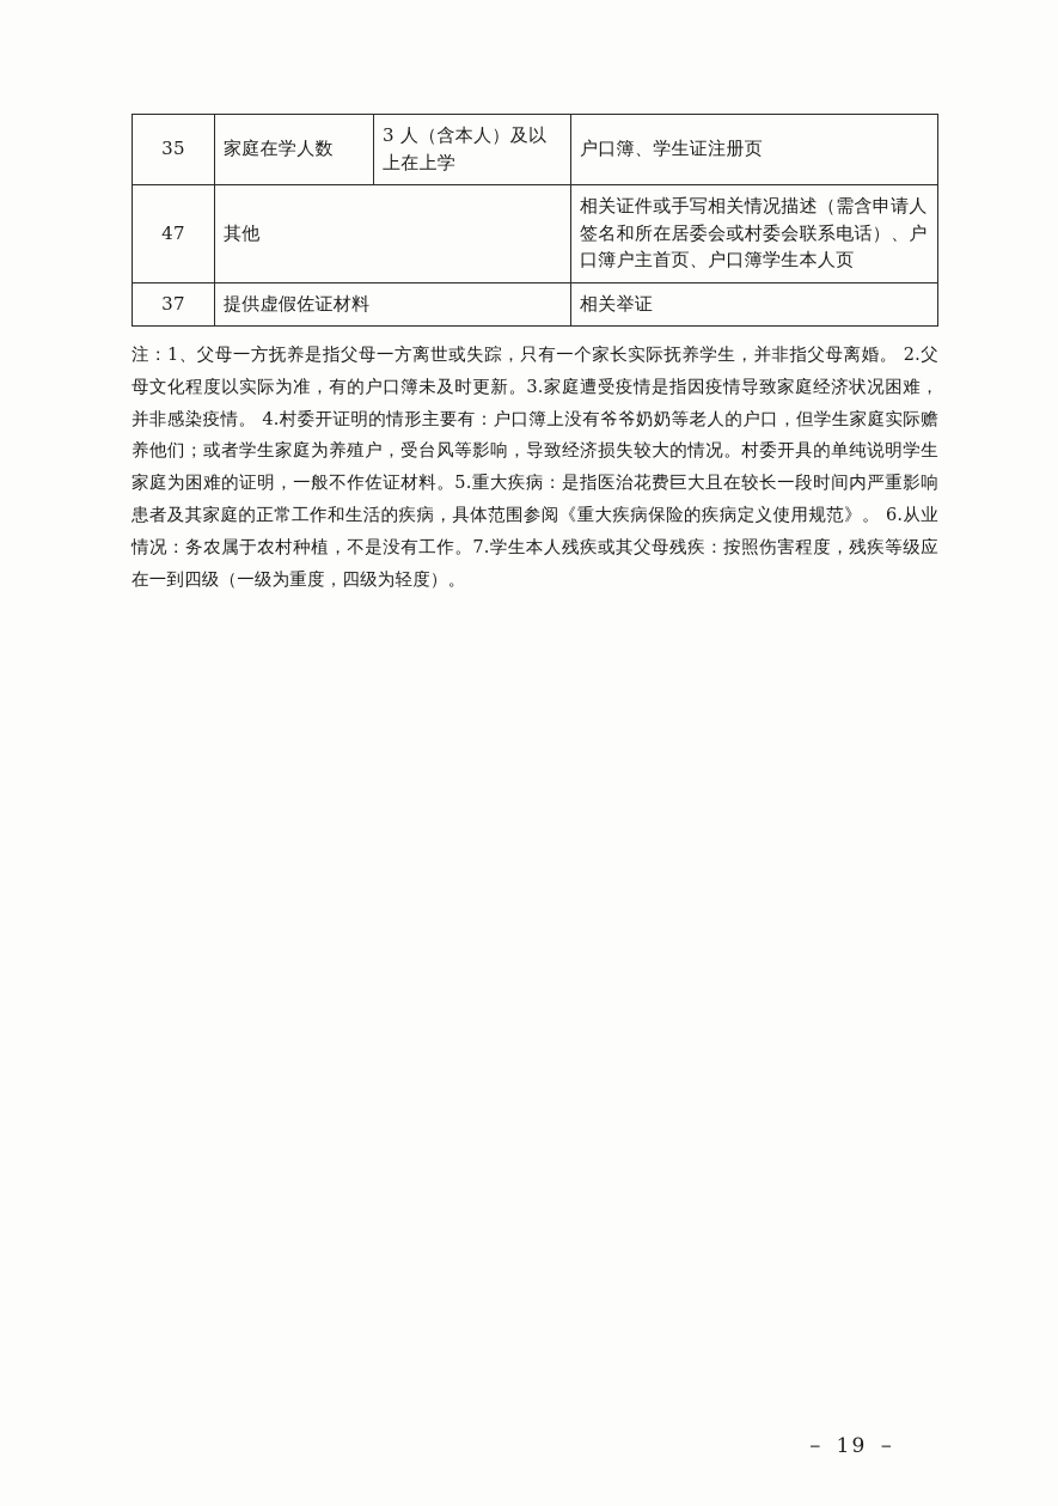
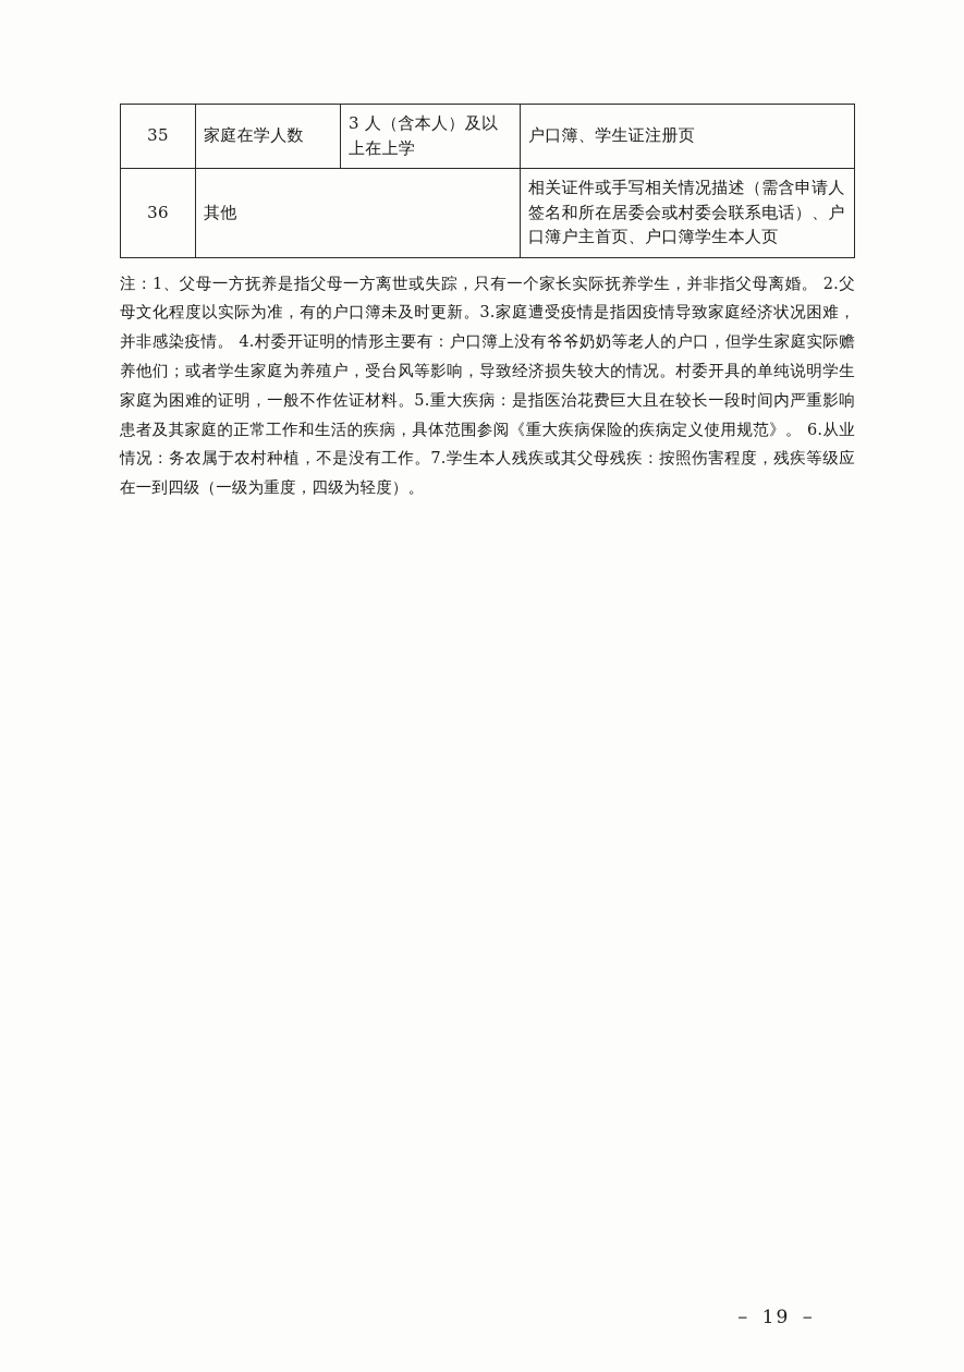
  35	家庭在学人数	3 人（含本人）及以上在上学	户口簿、学生证注册页
- 47	其他	相关证件或手写相关情况描述（需含申请人签名和所在居委会或村委会联系电话）、户口簿户主首页、户口簿学生本人页
+ 36	其他	相关证件或手写相关情况描述（需含申请人签名和所在居委会或村委会联系电话）、户口簿户主首页、户口簿学生本人页
- 37	提供虚假佐证材料	相关举证
  注：1、父母一方抚养是指父母一方离世或失踪，只有一个家长实际抚养学生，并非指父母离婚。 2.父母文化程度以实际为准，有的户口簿未及时更新。3.家庭遭受疫情是指因疫情导致家庭经济状况困难，并非感染疫情。 4.村委开证明的情形主要有：户口簿上没有爷爷奶奶等老人的户口，但学生家庭实际赡养他们；或者学生家庭为养殖户，受台风等影响，导致经济损失较大的情况。村委开具的单纯说明学生家庭为困难的证明，一般不作佐证材料。5.重大疾病：是指医治花费巨大且在较长一段时间内严重影响患者及其家庭的正常工作和生活的疾病，具体范围参阅《重大疾病保险的疾病定义使用规范》。 6.从业情况：务农属于农村种植，不是没有工作。7.学生本人残疾或其父母残疾：按照伤害程度，残疾等级应在一到四级（一级为重度，四级为轻度）。
  － 19 －
